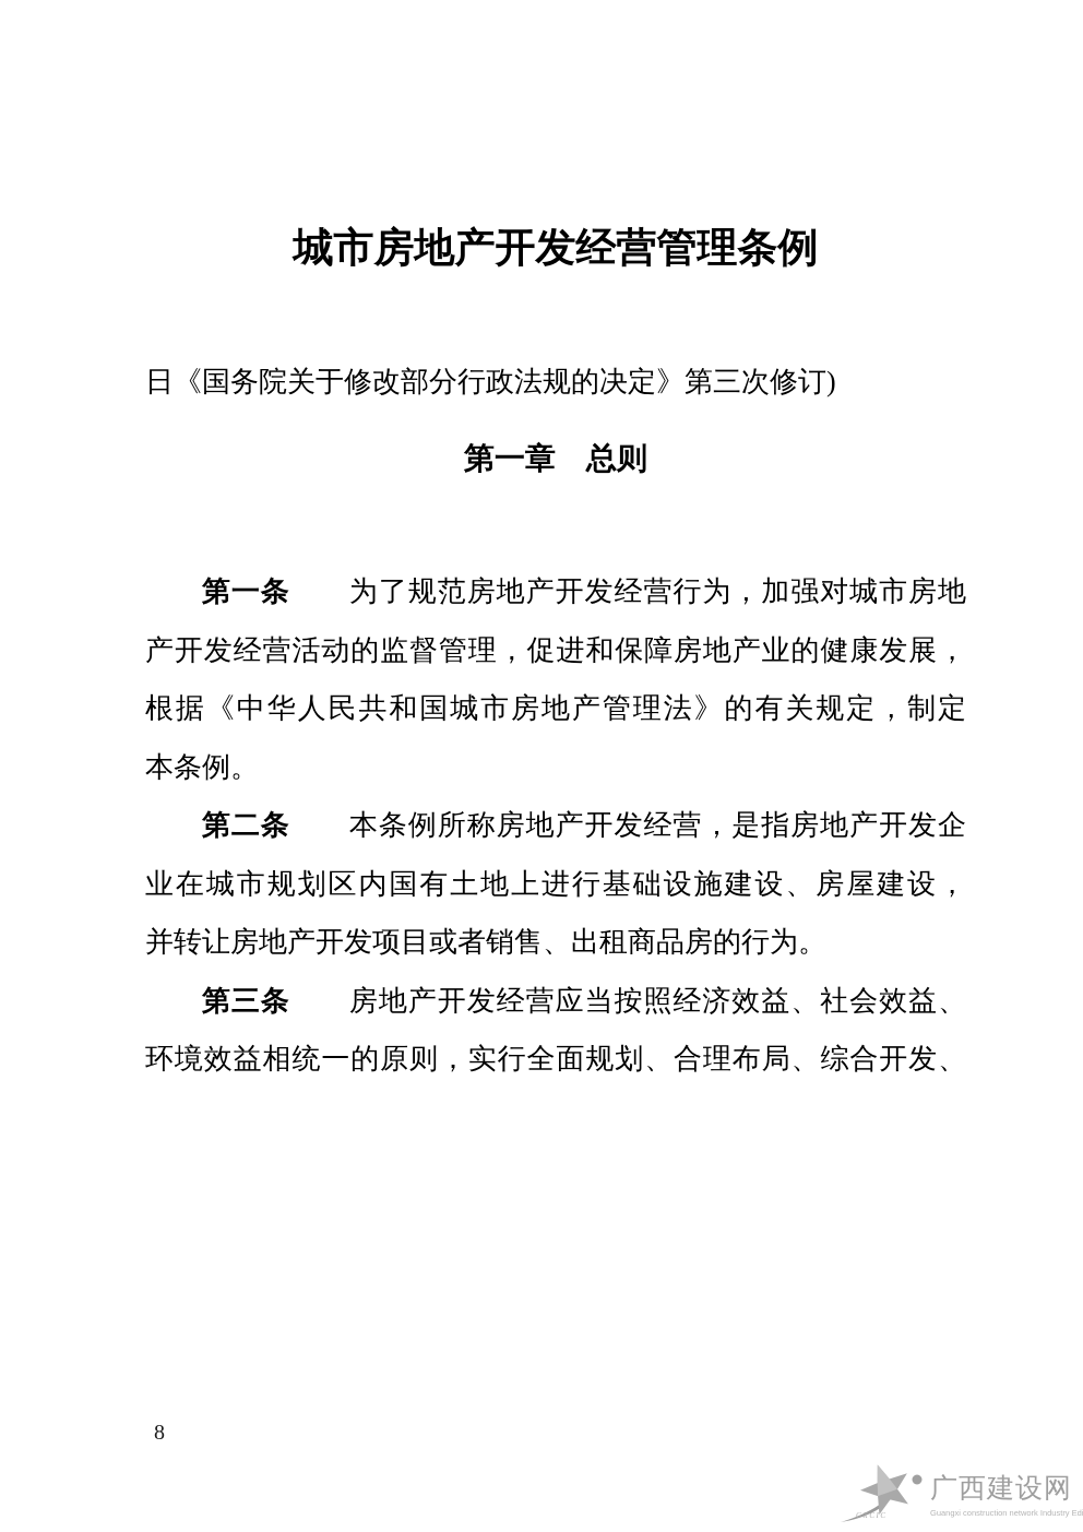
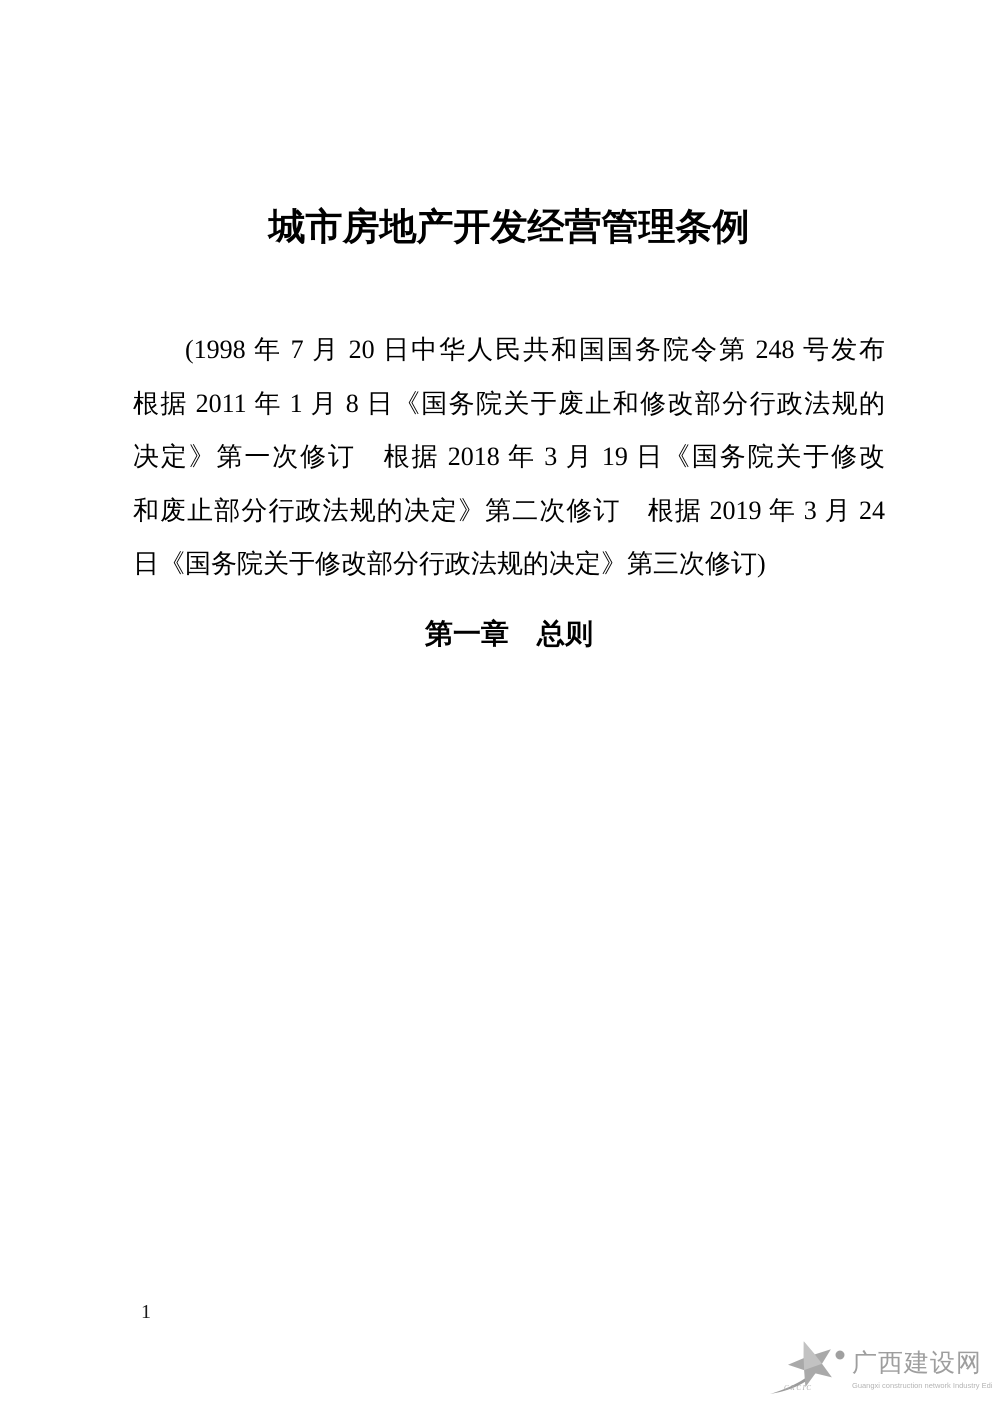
  城市房地产开发经营管理条例
+ (1998 年 7 月 20 日中华人民共和国国务院令第 248 号发布
+ 根据 2011 年 1 月 8 日《国务院关于废止和修改部分行政法规的
+ 决定》第一次修订 根据 2018 年 3 月 19 日《国务院关于修改
+ 和废止部分行政法规的决定》第二次修订 根据 2019 年 3 月 24
  日《国务院关于修改部分行政法规的决定》第三次修订)
  第一章 总则
- 第一条 为了规范房地产开发经营行为，加强对城市房地
- 产开发经营活动的监督管理，促进和保障房地产业的健康发展，
- 根据《中华人民共和国城市房地产管理法》的有关规定，制定
- 本条例。
- 第二条 本条例所称房地产开发经营，是指房地产开发企
- 业在城市规划区内国有土地上进行基础设施建设、房屋建设，
- 并转让房地产开发项目或者销售、出租商品房的行为。
- 第三条 房地产开发经营应当按照经济效益、社会效益、
- 环境效益相统一的原则，实行全面规划、合理布局、综合开发、
- 8
+ 1
  GXCIC
  广西建设网
  Guangxi construction network Industry Ed
